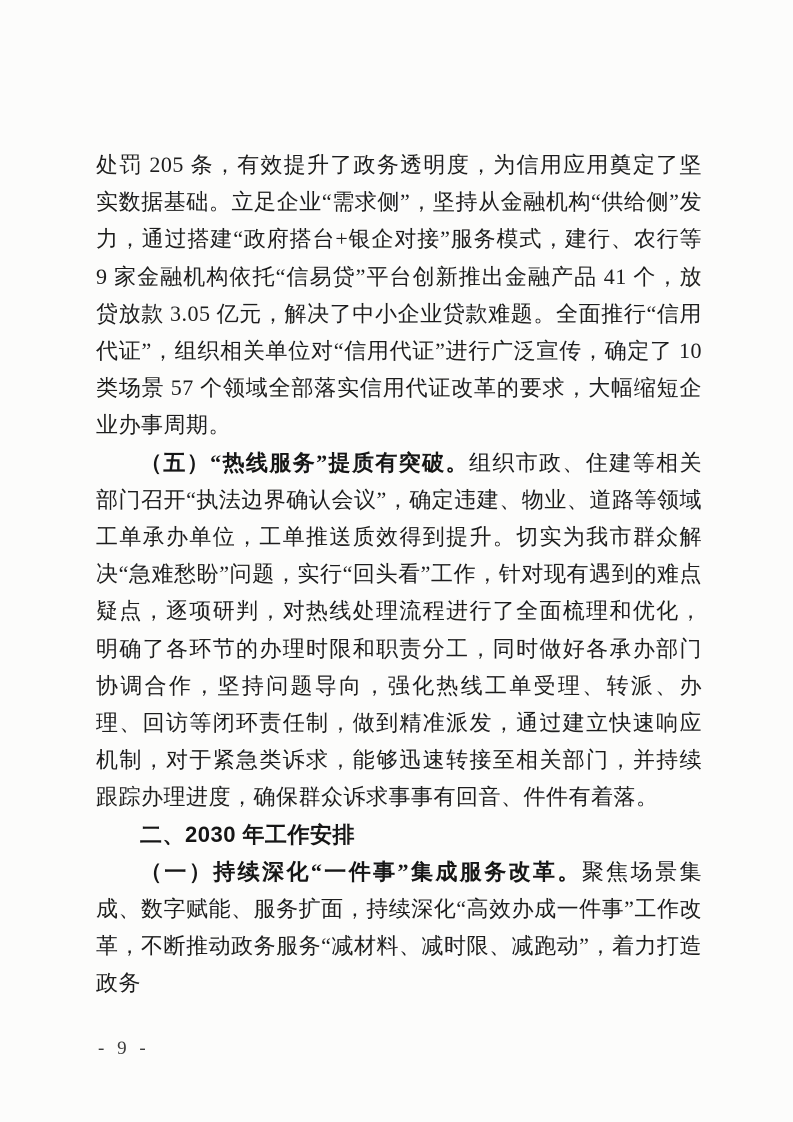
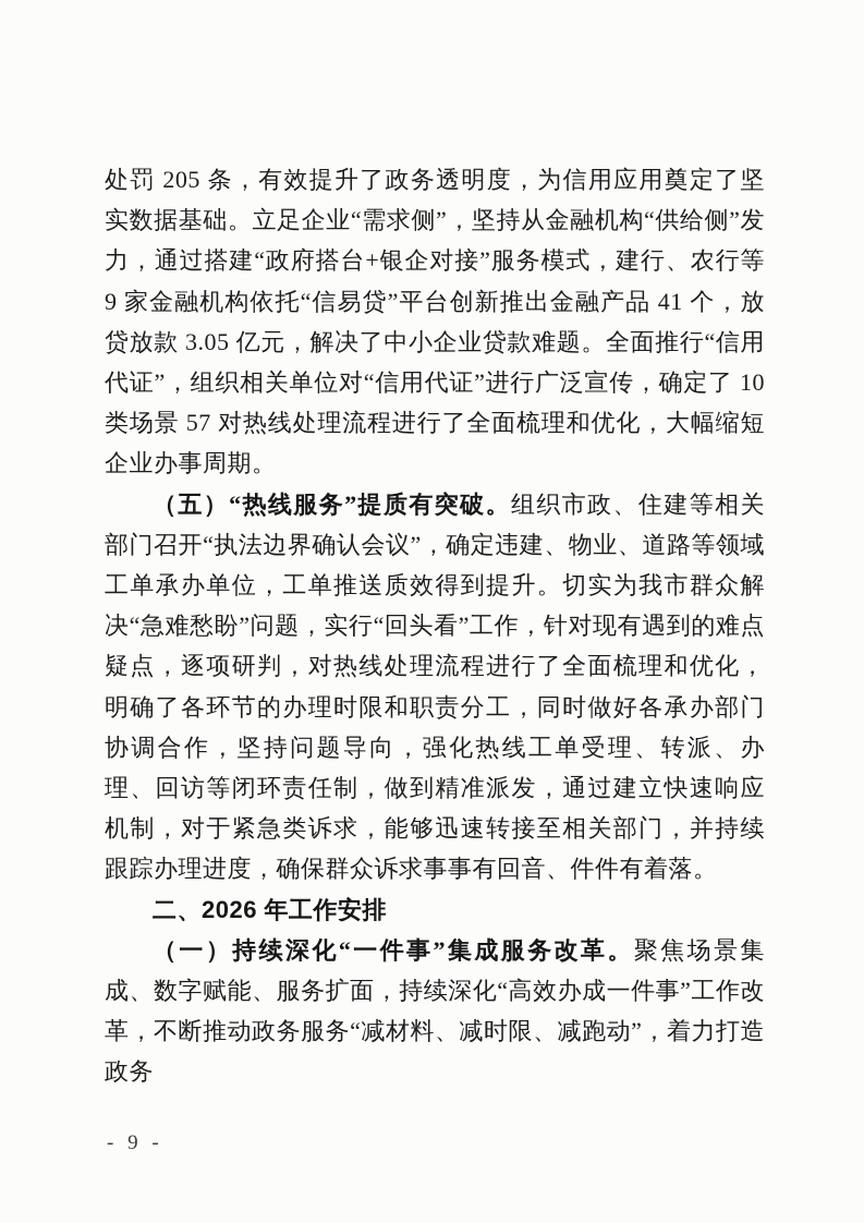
- 处罚 205 条，有效提升了政务透明度，为信用应用奠定了坚实数据基础。立足企业“需求侧”，坚持从金融机构“供给侧”发力，通过搭建“政府搭台+银企对接”服务模式，建行、农行等 9 家金融机构依托“信易贷”平台创新推出金融产品 41 个，放贷放款 3.05 亿元，解决了中小企业贷款难题。全面推行“信用代证”，组织相关单位对“信用代证”进行广泛宣传，确定了 10 类场景 57 个领域全部落实信用代证改革的要求，大幅缩短企业办事周期。
+ 处罚 205 条，有效提升了政务透明度，为信用应用奠定了坚实数据基础。立足企业“需求侧”，坚持从金融机构“供给侧”发力，通过搭建“政府搭台+银企对接”服务模式，建行、农行等 9 家金融机构依托“信易贷”平台创新推出金融产品 41 个，放贷放款 3.05 亿元，解决了中小企业贷款难题。全面推行“信用代证”，组织相关单位对“信用代证”进行广泛宣传，确定了 10 类场景 57 对热线处理流程进行了全面梳理和优化，大幅缩短企业办事周期。
  （五）“热线服务”提质有突破。组织市政、住建等相关部门召开“执法边界确认会议”，确定违建、物业、道路等领域工单承办单位，工单推送质效得到提升。切实为我市群众解决“急难愁盼”问题，实行“回头看”工作，针对现有遇到的难点疑点，逐项研判，对热线处理流程进行了全面梳理和优化，明确了各环节的办理时限和职责分工，同时做好各承办部门协调合作，坚持问题导向，强化热线工单受理、转派、办理、回访等闭环责任制，做到精准派发，通过建立快速响应机制，对于紧急类诉求，能够迅速转接至相关部门，并持续跟踪办理进度，确保群众诉求事事有回音、件件有着落。
- 二、2030 年工作安排
+ 二、2026 年工作安排
  （一）持续深化“一件事”集成服务改革。聚焦场景集成、数字赋能、服务扩面，持续深化“高效办成一件事”工作改革，不断推动政务服务“减材料、减时限、减跑动”，着力打造政务
  - 9 -
